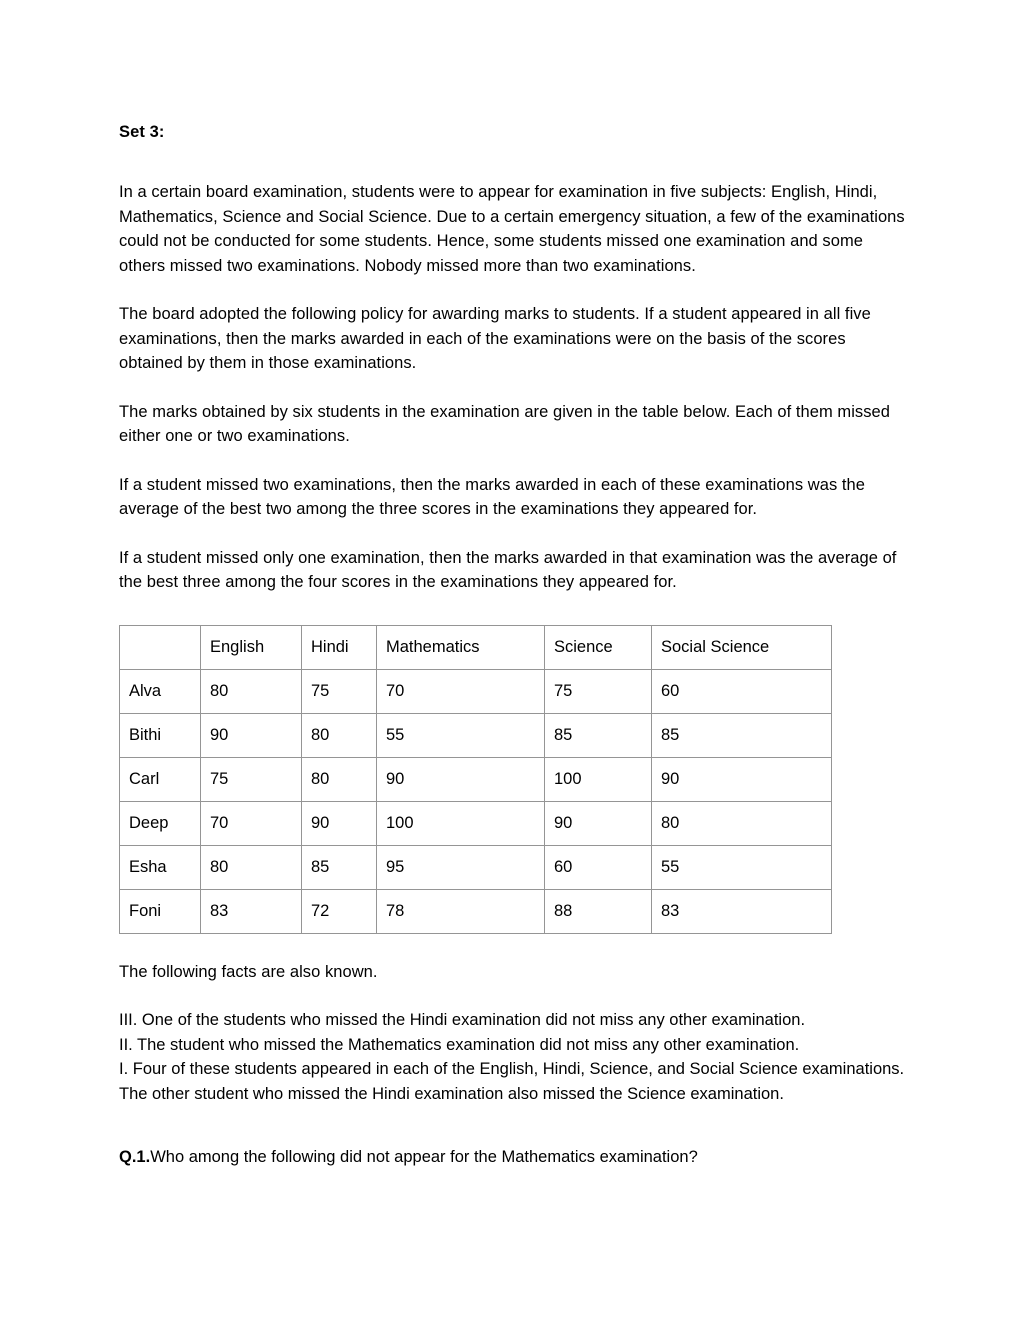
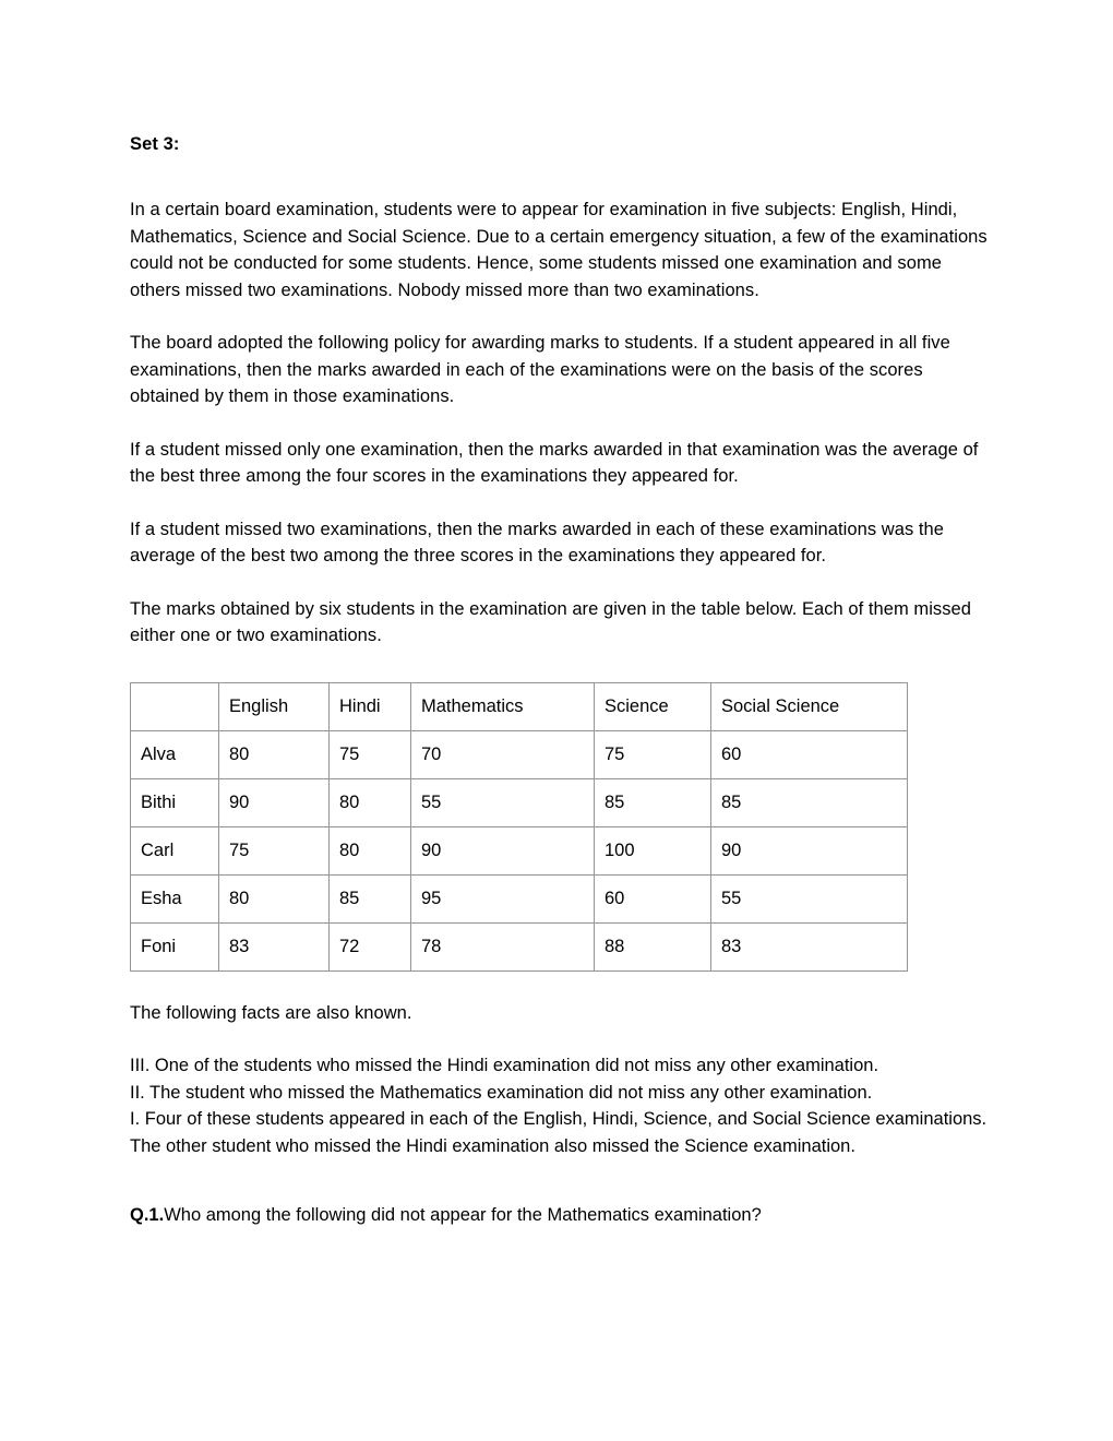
  Set 3:
  In a certain board examination, students were to appear for examination in five subjects: English, Hindi, Mathematics, Science and Social Science. Due to a certain emergency situation, a few of the examinations could not be conducted for some students. Hence, some students missed one examination and some others missed two examinations. Nobody missed more than two examinations.
  The board adopted the following policy for awarding marks to students. If a student appeared in all five examinations, then the marks awarded in each of the examinations were on the basis of the scores obtained by them in those examinations.
- The marks obtained by six students in the examination are given in the table below. Each of them missed either one or two examinations.
+ If a student missed only one examination, then the marks awarded in that examination was the average of the best three among the four scores in the examinations they appeared for.
  If a student missed two examinations, then the marks awarded in each of these examinations was the average of the best two among the three scores in the examinations they appeared for.
- If a student missed only one examination, then the marks awarded in that examination was the average of the best three among the four scores in the examinations they appeared for.
+ The marks obtained by six students in the examination are given in the table below. Each of them missed either one or two examinations.
  	English	Hindi	Mathematics	Science	Social Science
  Alva	80	75	70	75	60
  Bithi	90	80	55	85	85
  Carl	75	80	90	100	90
- Deep	70	90	100	90	80
  Esha	80	85	95	60	55
  Foni	83	72	78	88	83
  The following facts are also known.
  III. One of the students who missed the Hindi examination did not miss any other examination.
  II. The student who missed the Mathematics examination did not miss any other examination.
  I. Four of these students appeared in each of the English, Hindi, Science, and Social Science examinations.
  The other student who missed the Hindi examination also missed the Science examination.
  Q.1.Who among the following did not appear for the Mathematics examination?
